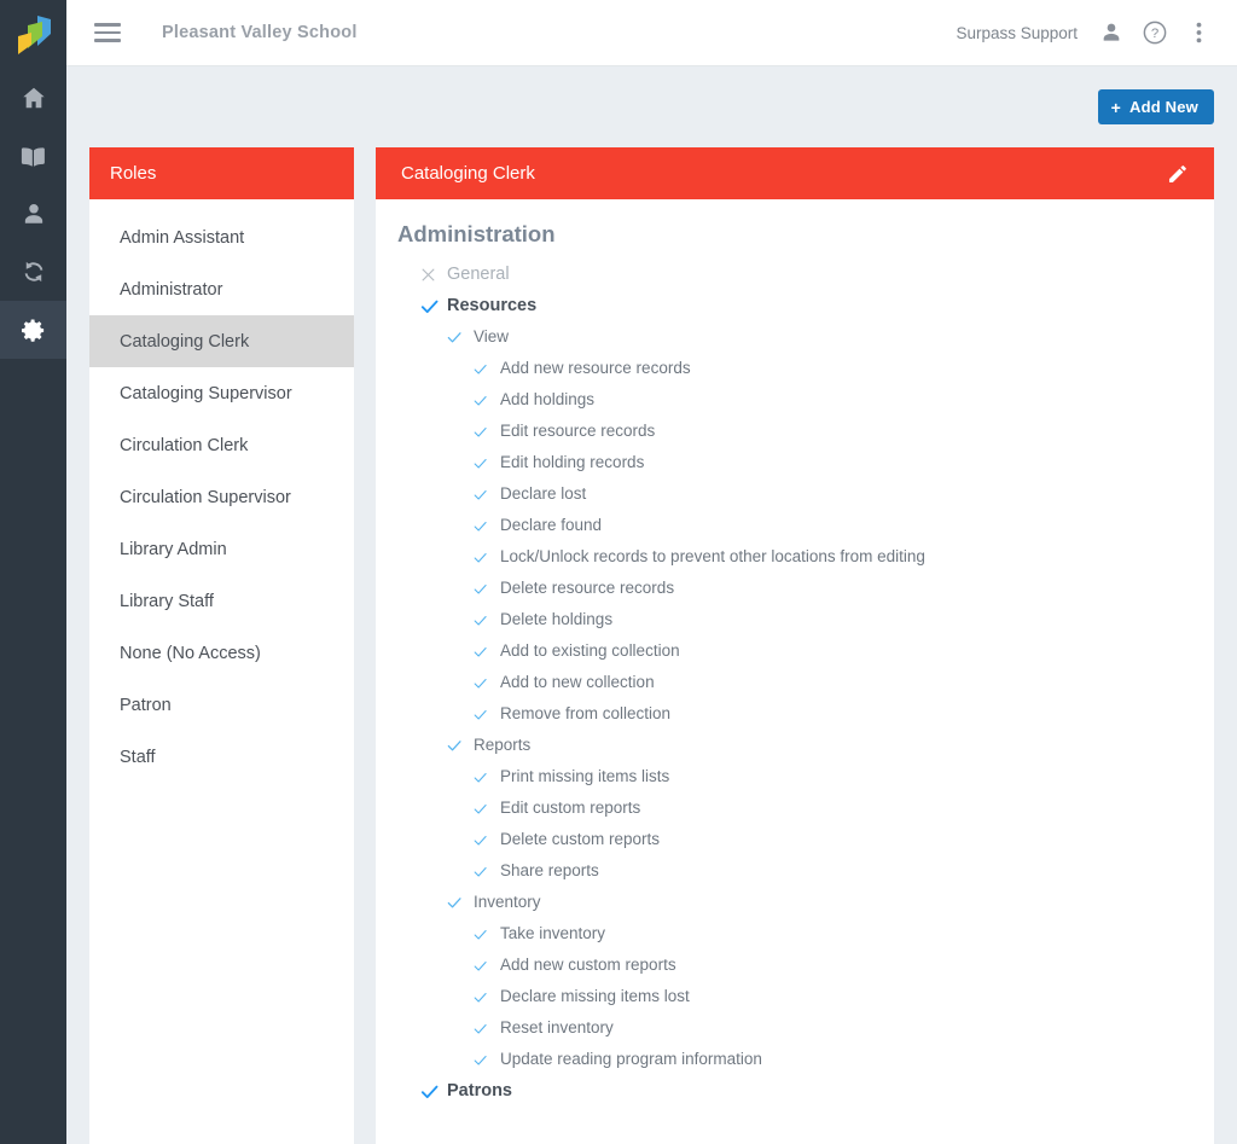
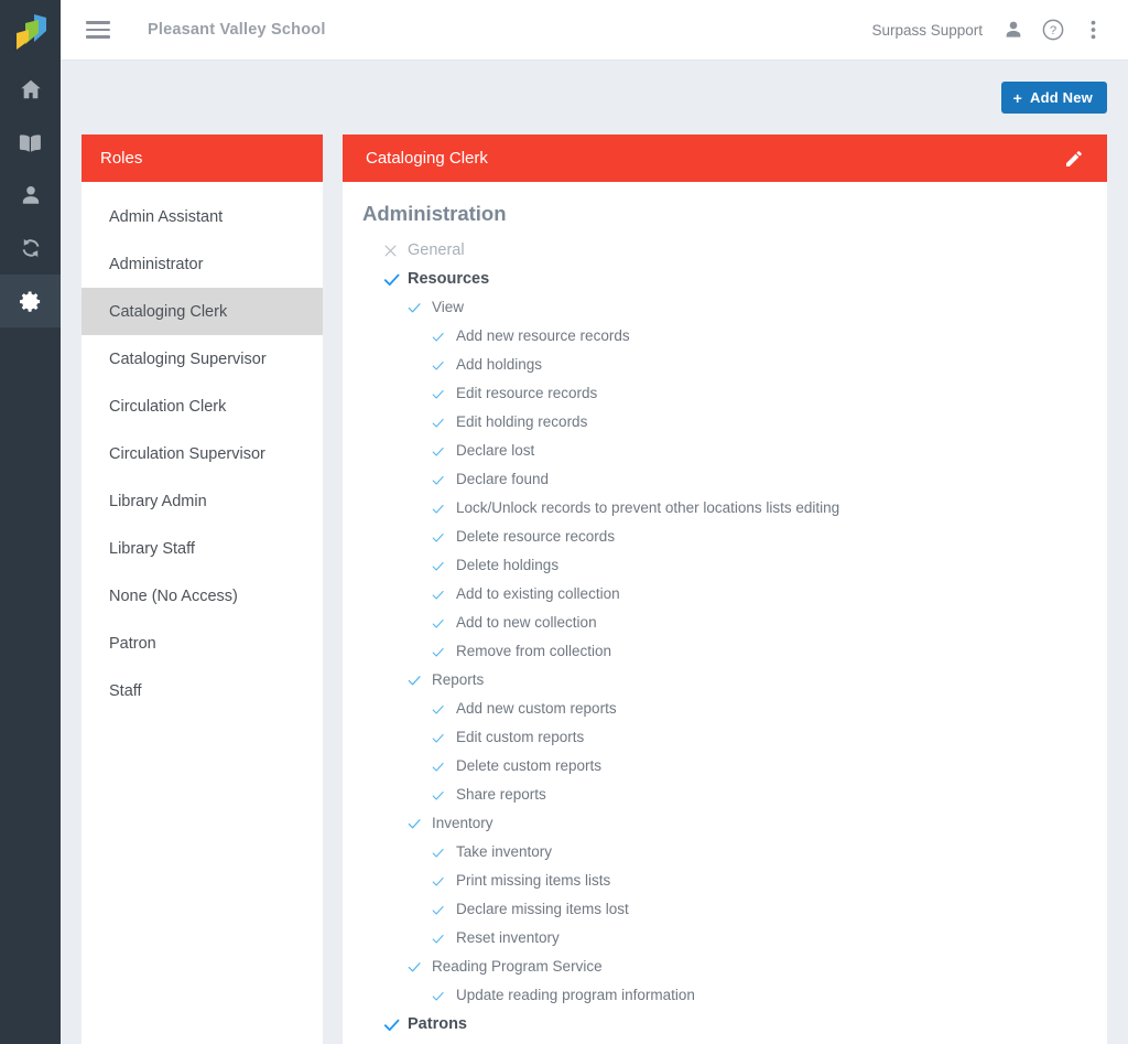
  Pleasant Valley School
  Surpass Support
  ?
  +
  Add New
  Roles
  Admin Assistant
  Administrator
  Cataloging Clerk
  Cataloging Supervisor
  Circulation Clerk
  Circulation Supervisor
  Library Admin
  Library Staff
  None (No Access)
  Patron
  Staff
  Cataloging Clerk
  Administration
  General
  Resources
  View
  Add new resource records
  Add holdings
  Edit resource records
  Edit holding records
  Declare lost
  Declare found
- Lock/Unlock records to prevent other locations from editing
+ Lock/Unlock records to prevent other locations lists editing
  Delete resource records
  Delete holdings
  Add to existing collection
  Add to new collection
  Remove from collection
  Reports
- Print missing items lists
+ Add new custom reports
  Edit custom reports
  Delete custom reports
  Share reports
  Inventory
  Take inventory
- Add new custom reports
+ Print missing items lists
  Declare missing items lost
  Reset inventory
+ Reading Program Service
  Update reading program information
  Patrons
